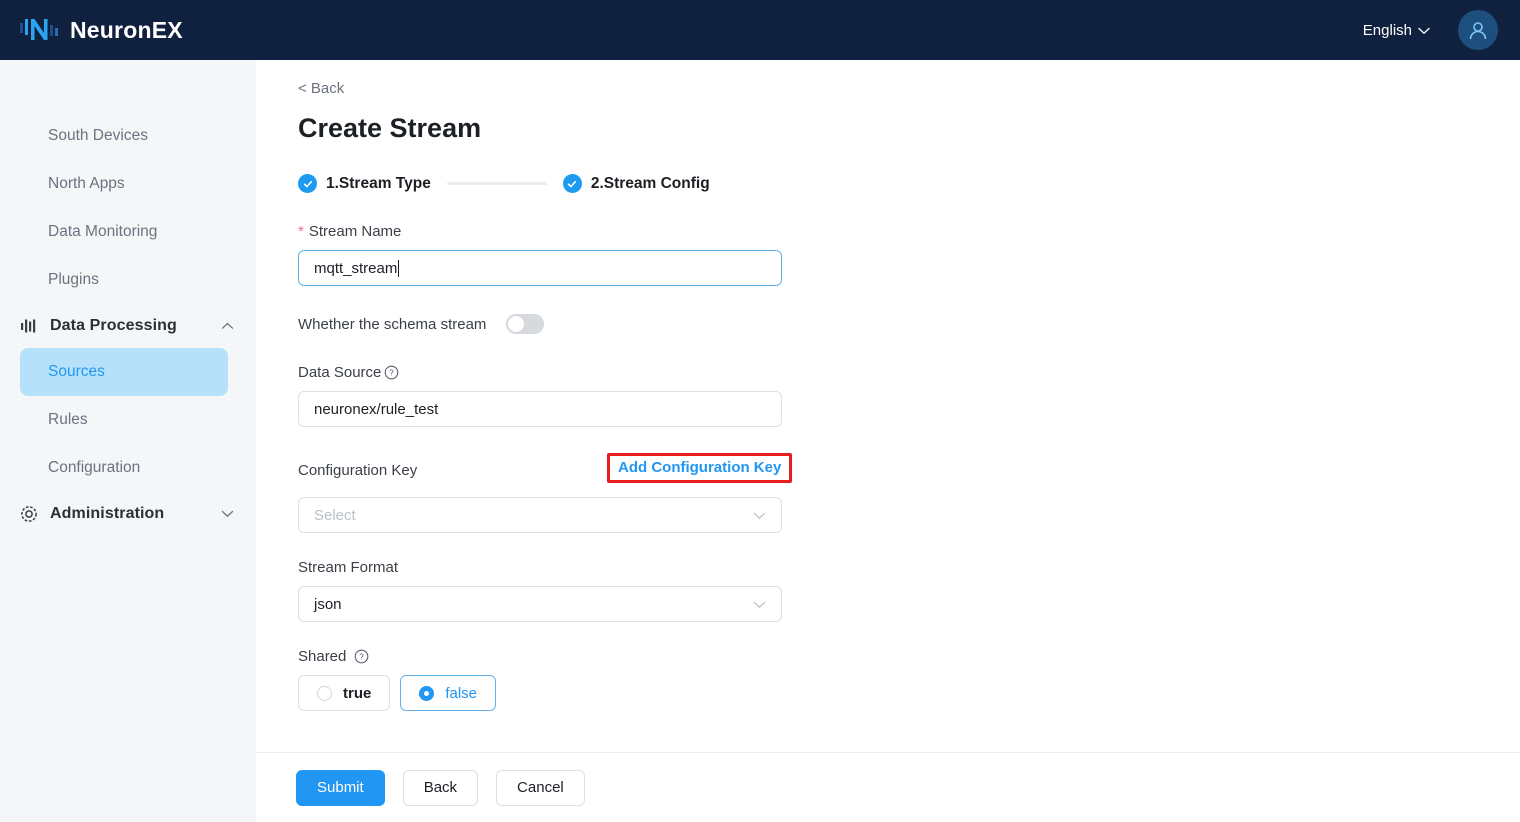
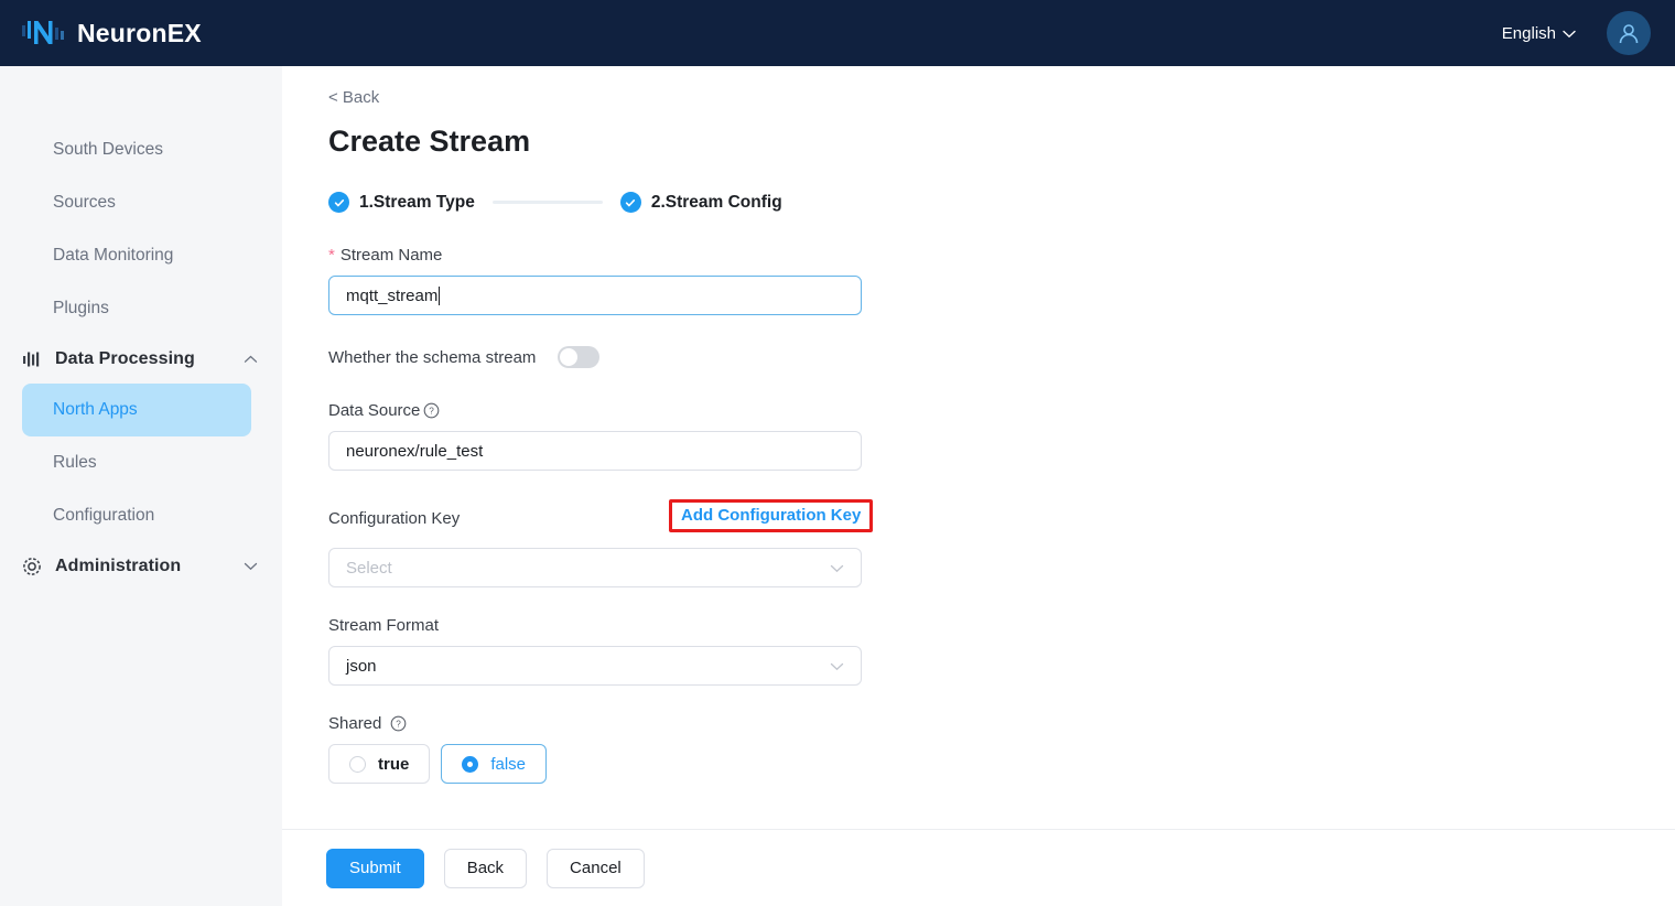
  NeuronEX
  English
  South Devices
- North Apps
+ Sources
  Data Monitoring
  Plugins
  Data Processing
- Sources
+ North Apps
  Rules
  Configuration
  Administration
  < Back
  Create Stream
  1.Stream Type
  2.Stream Config
  *
  Stream Name
  mqtt_stream
  Whether the schema stream
  Data Source
  ?
  neuronex/rule_test
  Configuration Key
  Add Configuration Key
  Select
  Stream Format
  json
  Shared
  ?
  true
  false
  Submit
  Back
  Cancel
